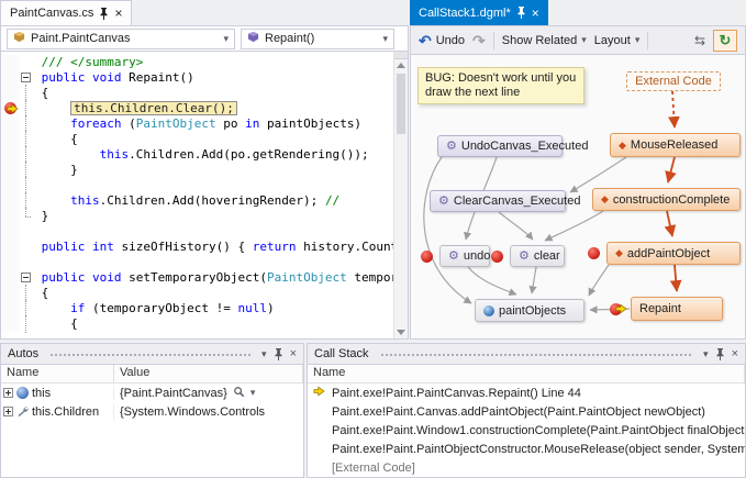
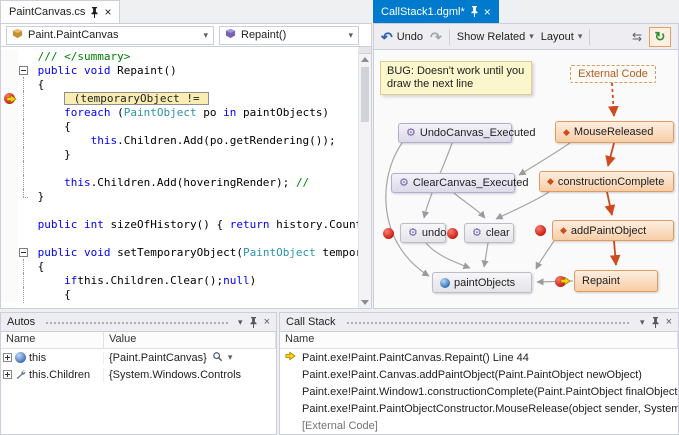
  PaintCanvas.cs
  ×
  Paint.PaintCanvas
  ▾
  Repaint()
  ▾
  /// </summary>
  public void Repaint()
  {
- this.Children.Clear();
+ (temporaryObject !=
  foreach (PaintObject po in paintObjects)
  {
  this.Children.Add(po.getRendering());
  }
  this.Children.Add(hoveringRender); //
  }
  public int sizeOfHistory() { return history.Coun
  public void setTemporaryObject(PaintObject tempo
  {
- if (temporaryObject != null)
+ ifthis.Children.Clear();null)
  {
  CallStack1.dgml*
  ×
  ↶
  Undo
  ↷
  Show Related
  ▾
  Layout
  ▾
  ⇆
  ↻
  BUG: Doesn't work until you draw the next line
  External Code
  ⚙
  UndoCanvas_Executed
  ◆
  MouseReleased
  ⚙
  ClearCanvas_Executed
  ◆
  constructionComplete
  ⚙
  undo
  ⚙
  clear
  ◆
  addPaintObject
  paintObjects
  Repaint
  Autos
  ▾
  ×
  Name
  Value
  this
  {Paint.PaintCanvas}
  ▾
  this.Children
  {System.Windows.Controls
  Call Stack
  ▾
  ×
  Name
  Paint.exe!Paint.PaintCanvas.Repaint() Line 44
  Paint.exe!Paint.Canvas.addPaintObject(Paint.PaintObject newObject)
  Paint.exe!Paint.Window1.constructionComplete(Paint.PaintObject finalObject
  Paint.exe!Paint.PaintObjectConstructor.MouseRelease(object sender, System
  [External Code]
